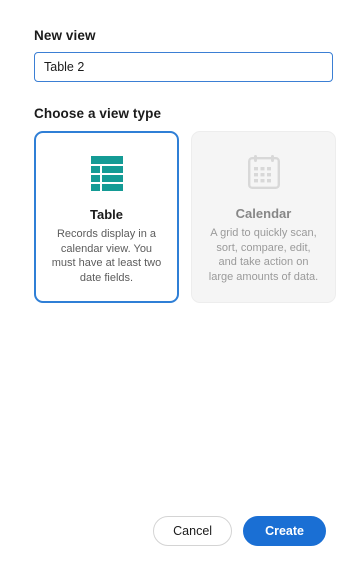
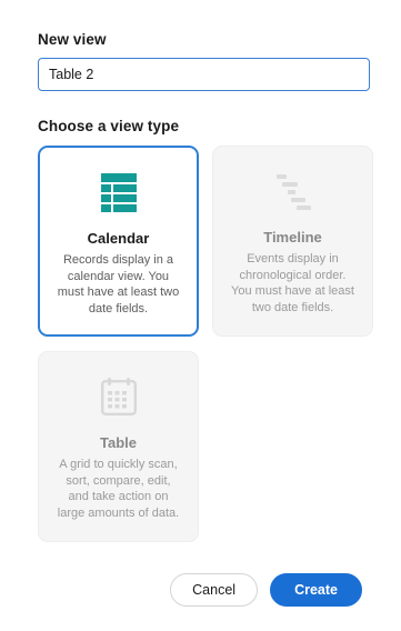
  New view
  Table 2
  Choose a view type
- Table
+ Calendar
  Records display in a calendar view. You must have at least two date fields.
+ Timeline
+ Events display in chronological order. You must have at least two date fields.
- Calendar
+ Table
  A grid to quickly scan, sort, compare, edit, and take action on large amounts of data.
  Cancel
  Create
